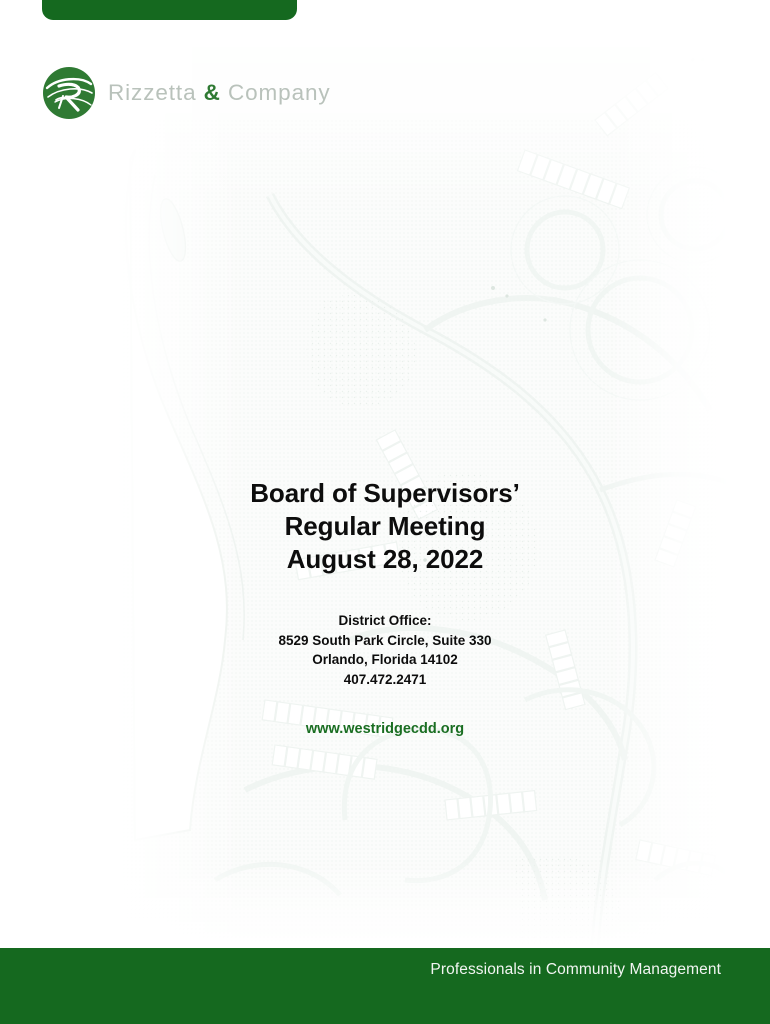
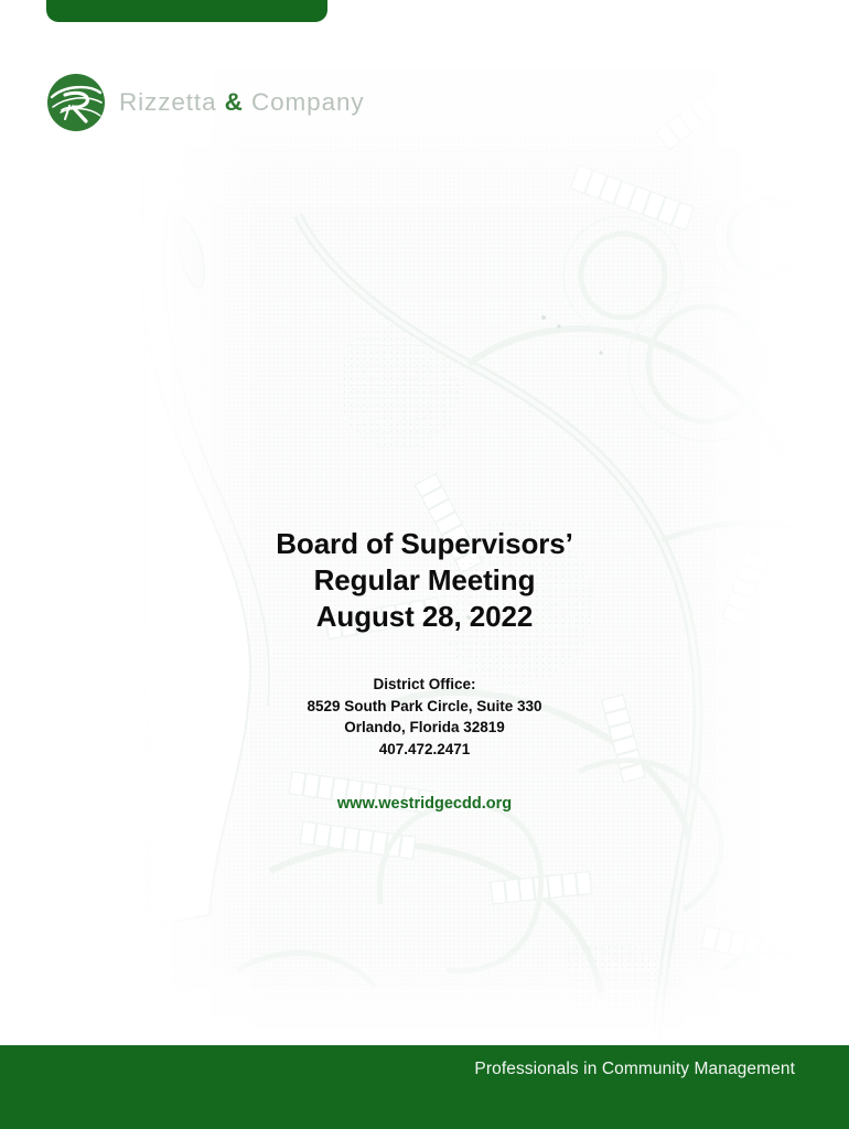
  Rizzetta & Company
  Board of Supervisors’
  Regular Meeting
  August 28, 2022
  District Office:
  8529 South Park Circle, Suite 330
- Orlando, Florida 14102
+ Orlando, Florida 32819
  407.472.2471
  www.westridgecdd.org
  Professionals in Community Management
